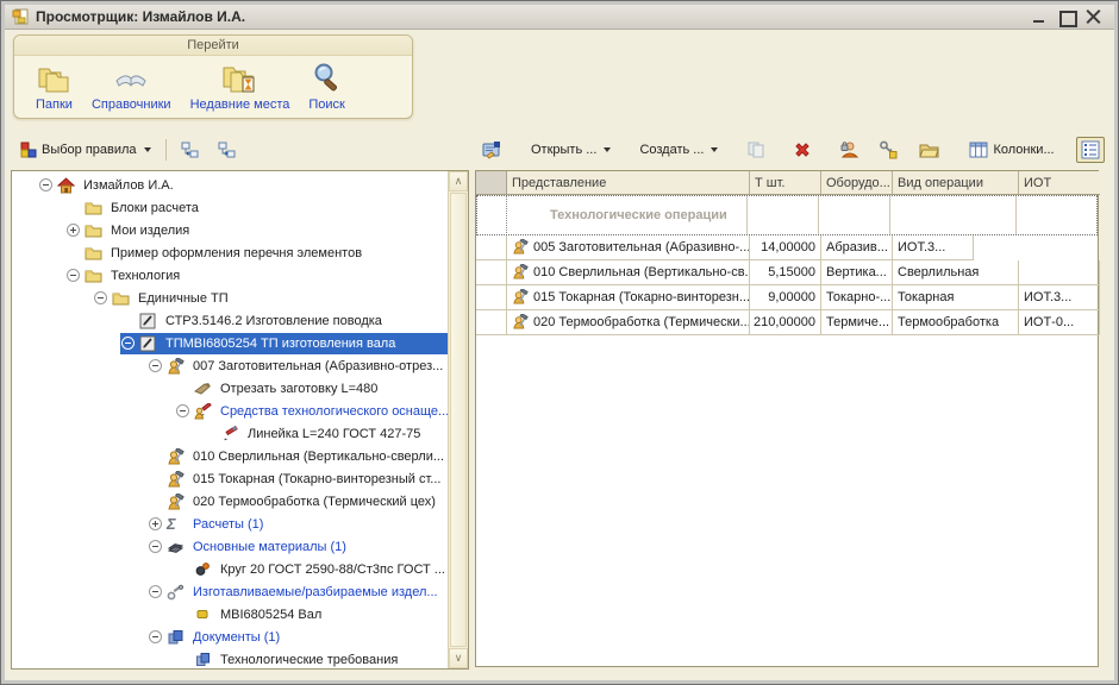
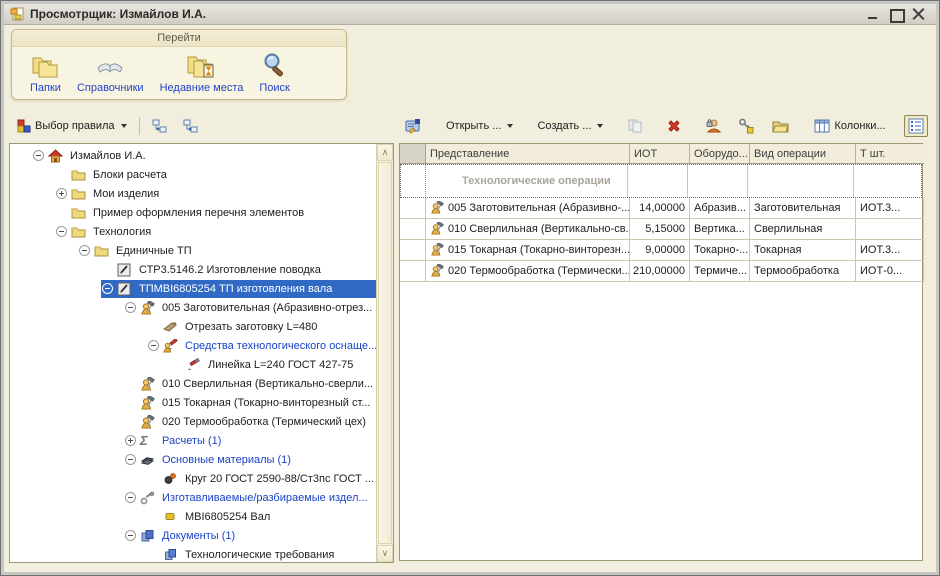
  Просмотрщик: Измайлов И.А.
  Перейти
  Папки
  Справочники
  Недавние места
  Поиск
  Выбор правила
  Открыть ...
  Создать ...
  Колонки...
  Измайлов И.А.
  Блоки расчета
  Мои изделия
  Пример оформления перечня элементов
  Технология
  Единичные ТП
  СТР3.5146.2 Изготовление поводка
  ТПМВI6805254 ТП изготовления вала
- 007 Заготовительная (Абразивно-отрез...
+ 005 Заготовительная (Абразивно-отрез...
  Отрезать заготовку L=480
  Средства технологического оснаще..
  Линейка L=240 ГОСТ 427-75
  010 Сверлильная (Вертикально-сверли...
  015 Токарная (Токарно-винторезный ст...
  020 Термообработка (Термический цех)
  Σ
  Расчеты (1)
  Основные материалы (1)
  Круг 20 ГОСТ 2590-88/Ст3пс ГОСТ ...
  Изготавливаемые/разбираемые издел...
  МВI6805254 Вал
  Документы (1)
  Технологические требования
  ∧
  ∨
  Представление
- Т шт.
+ ИОТ
  Оборудо...
  Вид операции
- ИОТ
+ Т шт.
  Технологические операции
  005 Заготовительная (Абразивно-...
  14,00000
  Абразив...
+ Заготовительная
  ИОТ.3...
  010 Сверлильная (Вертикально-св.
  5,15000
  Вертика...
  Сверлильная
  015 Токарная (Токарно-винторезн...
  9,00000
  Токарно-...
  Токарная
  ИОТ.3...
  020 Термообработка (Термически..
  210,00000
  Термиче...
  Термообработка
  ИОТ-0...
